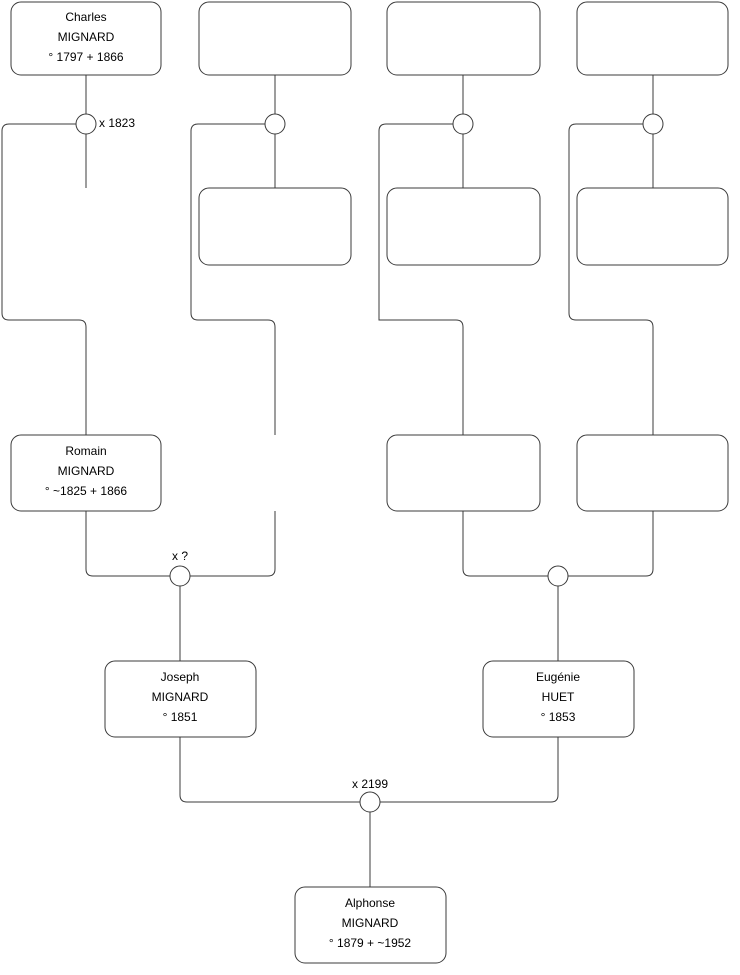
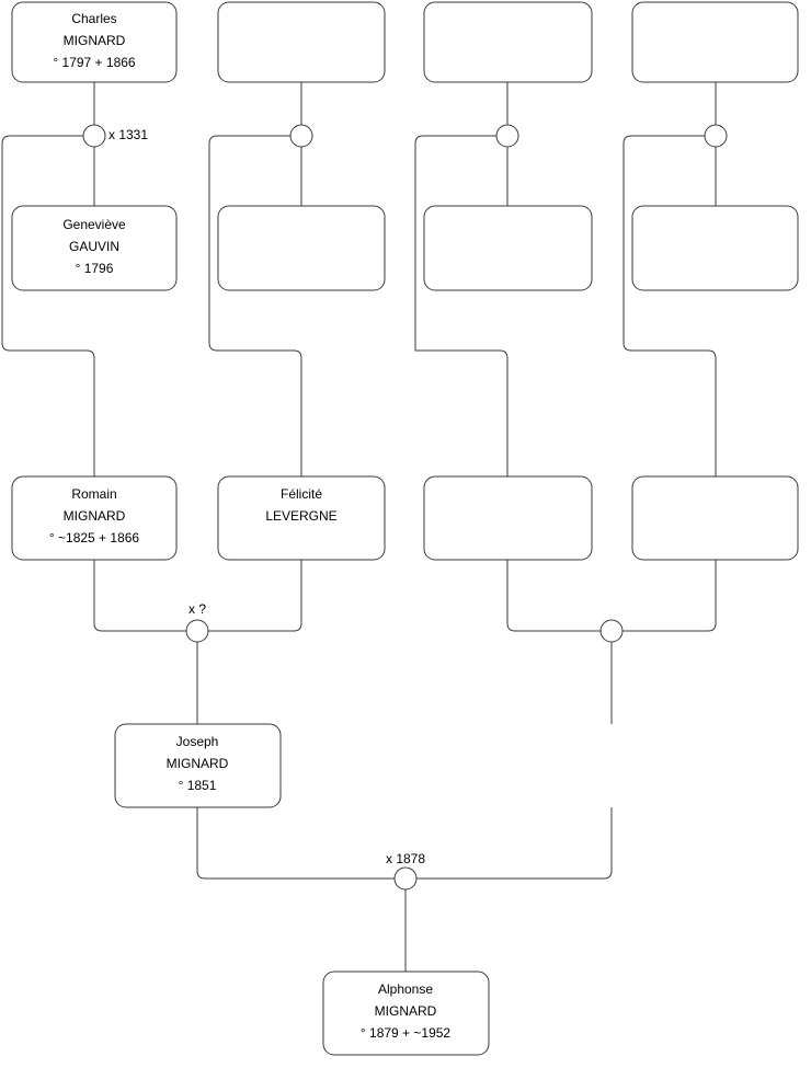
  Charles
  MIGNARD
  ° 1797 + 1866
+ Geneviève
+ GAUVIN
+ ° 1796
  Romain
  MIGNARD
  ° ~1825 + 1866
+ Félicité
+ LEVERGNE
  Joseph
  MIGNARD
  ° 1851
- Eugénie
- HUET
- ° 1853
  Alphonse
  MIGNARD
  ° 1879 + ~1952
- x 1823
+ x 1331
  x ?
- x 2199
+ x 1878
